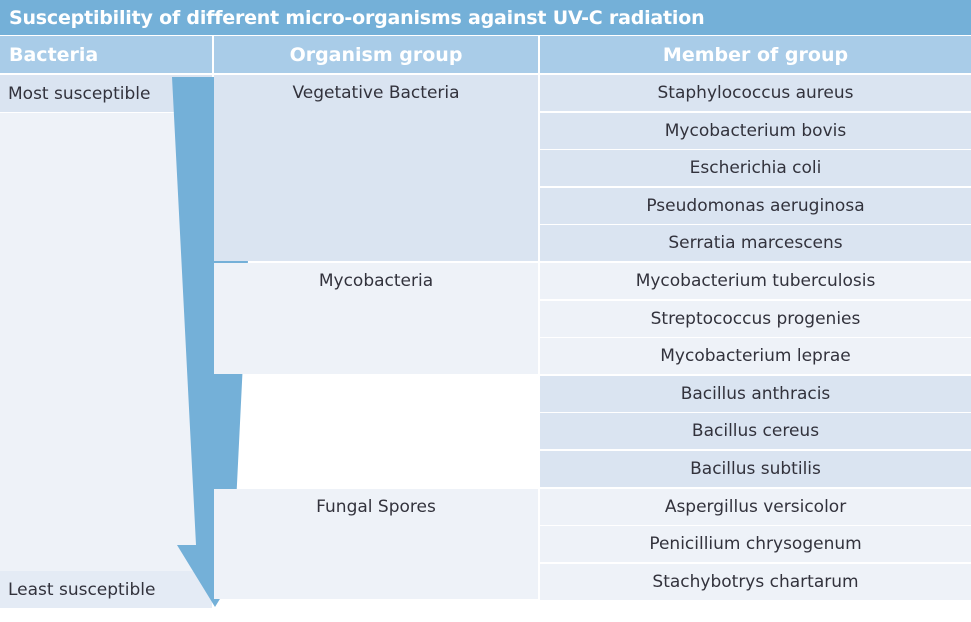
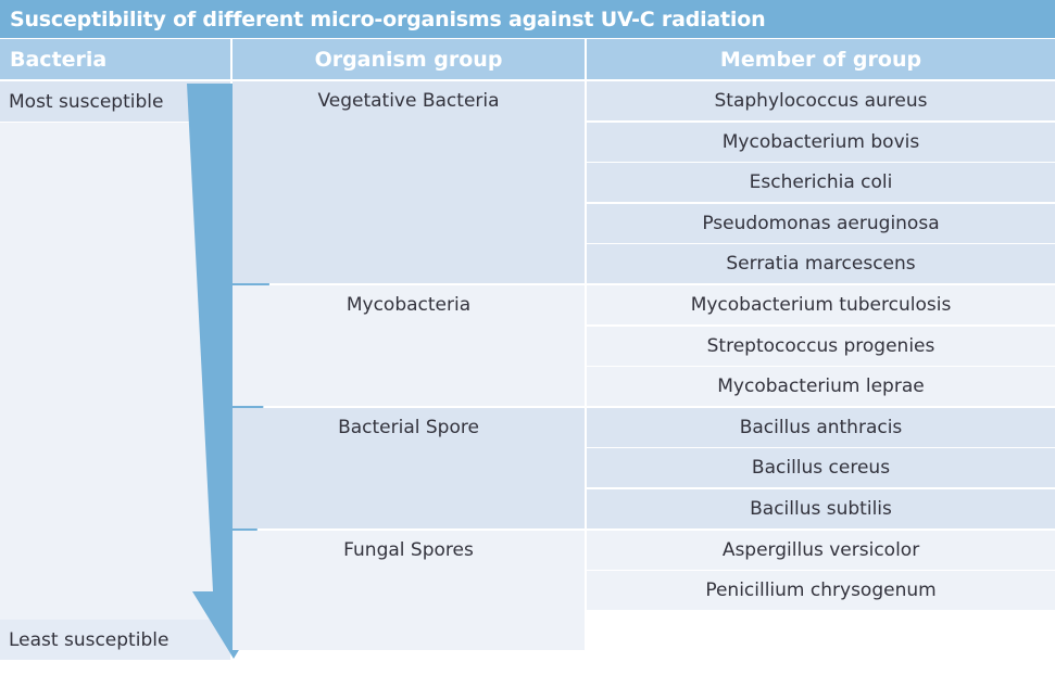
  Susceptibility of different micro-organisms against UV-C radiation
  Bacteria
  Organism group
  Member of group
  Most susceptible
  Least susceptible
  Vegetative Bacteria
  Mycobacteria
+ Bacterial Spore
  Fungal Spores
  Staphylococcus aureus
  Mycobacterium bovis
  Escherichia coli
  Pseudomonas aeruginosa
  Serratia marcescens
  Mycobacterium tuberculosis
  Streptococcus progenies
  Mycobacterium leprae
  Bacillus anthracis
  Bacillus cereus
  Bacillus subtilis
  Aspergillus versicolor
  Penicillium chrysogenum
- Stachybotrys chartarum
